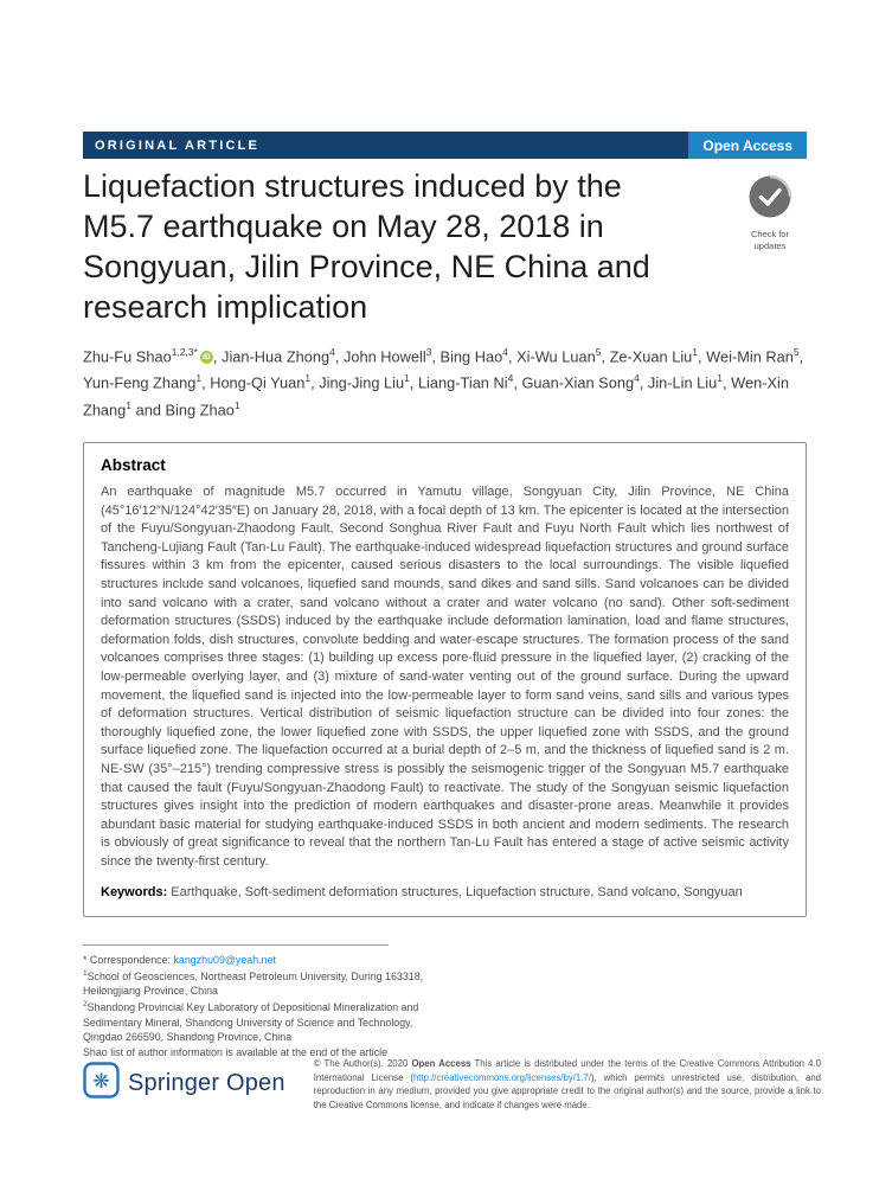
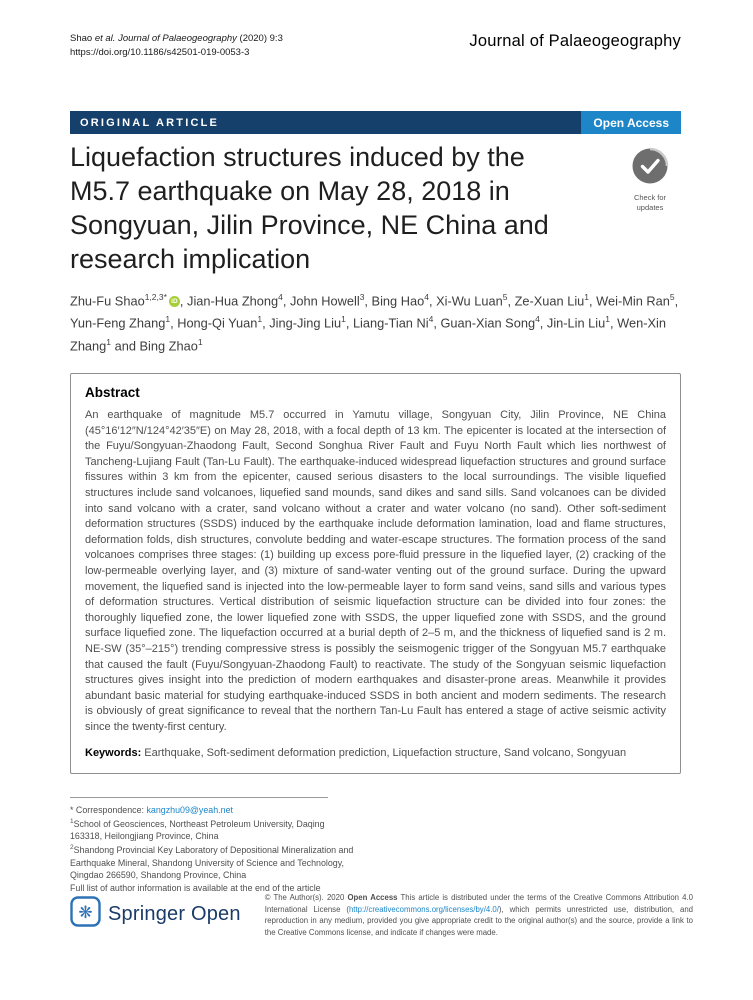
+ Shao et al. Journal of Palaeogeography (2020) 9:3
+ https://doi.org/10.1186/s42501-019-0053-3
+ Journal of Palaeogeography
  ORIGINAL ARTICLE
  Open Access
  Liquefaction structures induced by the
  M5.7 earthquake on May 28, 2018 in
  Songyuan, Jilin Province, NE China and
  research implication
  Check for
  updates
  Zhu-Fu Shao1,2,3* , Jian-Hua Zhong4, John Howell3, Bing Hao4, Xi-Wu Luan5, Ze-Xuan Liu1, Wei-Min Ran5, Yun-Feng Zhang1, Hong-Qi Yuan1, Jing-Jing Liu1, Liang-Tian Ni4, Guan-Xian Song4, Jin-Lin Liu1, Wen-Xin Zhang1 and Bing Zhao1
  Abstract
- An earthquake of magnitude M5.7 occurred in Yamutu village, Songyuan City, Jilin Province, NE China (45°16′12″N/124°42′35″E) on January 28, 2018, with a focal depth of 13 km. The epicenter is located at the intersection of the Fuyu/Songyuan-Zhaodong Fault, Second Songhua River Fault and Fuyu North Fault which lies northwest of Tancheng-Lujiang Fault (Tan-Lu Fault). The earthquake-induced widespread liquefaction structures and ground surface fissures within 3 km from the epicenter, caused serious disasters to the local surroundings. The visible liquefied structures include sand volcanoes, liquefied sand mounds, sand dikes and sand sills. Sand volcanoes can be divided into sand volcano with a crater, sand volcano without a crater and water volcano (no sand). Other soft-sediment deformation structures (SSDS) induced by the earthquake include deformation lamination, load and flame structures, deformation folds, dish structures, convolute bedding and water-escape structures. The formation process of the sand volcanoes comprises three stages: (1) building up excess pore-fluid pressure in the liquefied layer, (2) cracking of the low-permeable overlying layer, and (3) mixture of sand-water venting out of the ground surface. During the upward movement, the liquefied sand is injected into the low-permeable layer to form sand veins, sand sills and various types of deformation structures. Vertical distribution of seismic liquefaction structure can be divided into four zones: the thoroughly liquefied zone, the lower liquefied zone with SSDS, the upper liquefied zone with SSDS, and the ground surface liquefied zone. The liquefaction occurred at a burial depth of 2–5 m, and the thickness of liquefied sand is 2 m. NE-SW (35°–215°) trending compressive stress is possibly the seismogenic trigger of the Songyuan M5.7 earthquake that caused the fault (Fuyu/Songyuan-Zhaodong Fault) to reactivate. The study of the Songyuan seismic liquefaction structures gives insight into the prediction of modern earthquakes and disaster-prone areas. Meanwhile it provides abundant basic material for studying earthquake-induced SSDS in both ancient and modern sediments. The research is obviously of great significance to reveal that the northern Tan-Lu Fault has entered a stage of active seismic activity since the twenty-first century.
+ An earthquake of magnitude M5.7 occurred in Yamutu village, Songyuan City, Jilin Province, NE China (45°16′12″N/124°42′35″E) on May 28, 2018, with a focal depth of 13 km. The epicenter is located at the intersection of the Fuyu/Songyuan-Zhaodong Fault, Second Songhua River Fault and Fuyu North Fault which lies northwest of Tancheng-Lujiang Fault (Tan-Lu Fault). The earthquake-induced widespread liquefaction structures and ground surface fissures within 3 km from the epicenter, caused serious disasters to the local surroundings. The visible liquefied structures include sand volcanoes, liquefied sand mounds, sand dikes and sand sills. Sand volcanoes can be divided into sand volcano with a crater, sand volcano without a crater and water volcano (no sand). Other soft-sediment deformation structures (SSDS) induced by the earthquake include deformation lamination, load and flame structures, deformation folds, dish structures, convolute bedding and water-escape structures. The formation process of the sand volcanoes comprises three stages: (1) building up excess pore-fluid pressure in the liquefied layer, (2) cracking of the low-permeable overlying layer, and (3) mixture of sand-water venting out of the ground surface. During the upward movement, the liquefied sand is injected into the low-permeable layer to form sand veins, sand sills and various types of deformation structures. Vertical distribution of seismic liquefaction structure can be divided into four zones: the thoroughly liquefied zone, the lower liquefied zone with SSDS, the upper liquefied zone with SSDS, and the ground surface liquefied zone. The liquefaction occurred at a burial depth of 2–5 m, and the thickness of liquefied sand is 2 m. NE-SW (35°–215°) trending compressive stress is possibly the seismogenic trigger of the Songyuan M5.7 earthquake that caused the fault (Fuyu/Songyuan-Zhaodong Fault) to reactivate. The study of the Songyuan seismic liquefaction structures gives insight into the prediction of modern earthquakes and disaster-prone areas. Meanwhile it provides abundant basic material for studying earthquake-induced SSDS in both ancient and modern sediments. The research is obviously of great significance to reveal that the northern Tan-Lu Fault has entered a stage of active seismic activity since the twenty-first century.
- Keywords: Earthquake, Soft-sediment deformation structures, Liquefaction structure, Sand volcano, Songyuan
+ Keywords: Earthquake, Soft-sediment deformation prediction, Liquefaction structure, Sand volcano, Songyuan
  * Correspondence: kangzhu09@yeah.net
- School of Geosciences, Northeast Petroleum University, During 163318, Heilongjiang Province, China
+ School of Geosciences, Northeast Petroleum University, Daqing 163318, Heilongjiang Province, China
- Shandong Provincial Key Laboratory of Depositional Mineralization and Sedimentary Mineral, Shandong University of Science and Technology, Qingdao 266590, Shandong Province, China
+ Shandong Provincial Key Laboratory of Depositional Mineralization and Earthquake Mineral, Shandong University of Science and Technology, Qingdao 266590, Shandong Province, China
- Shao list of author information is available at the end of the article
+ Full list of author information is available at the end of the article
  ❋
  Springer Open
- © The Author(s). 2020 Open Access This article is distributed under the terms of the Creative Commons Attribution 4.0 International License (http://creativecommons.org/licenses/by/1.7/), which permits unrestricted use, distribution, and reproduction in any medium, provided you give appropriate credit to the original author(s) and the source, provide a link to the Creative Commons license, and indicate if changes were made.
+ © The Author(s). 2020 Open Access This article is distributed under the terms of the Creative Commons Attribution 4.0 International License (http://creativecommons.org/licenses/by/4.0/), which permits unrestricted use, distribution, and reproduction in any medium, provided you give appropriate credit to the original author(s) and the source, provide a link to the Creative Commons license, and indicate if changes were made.
